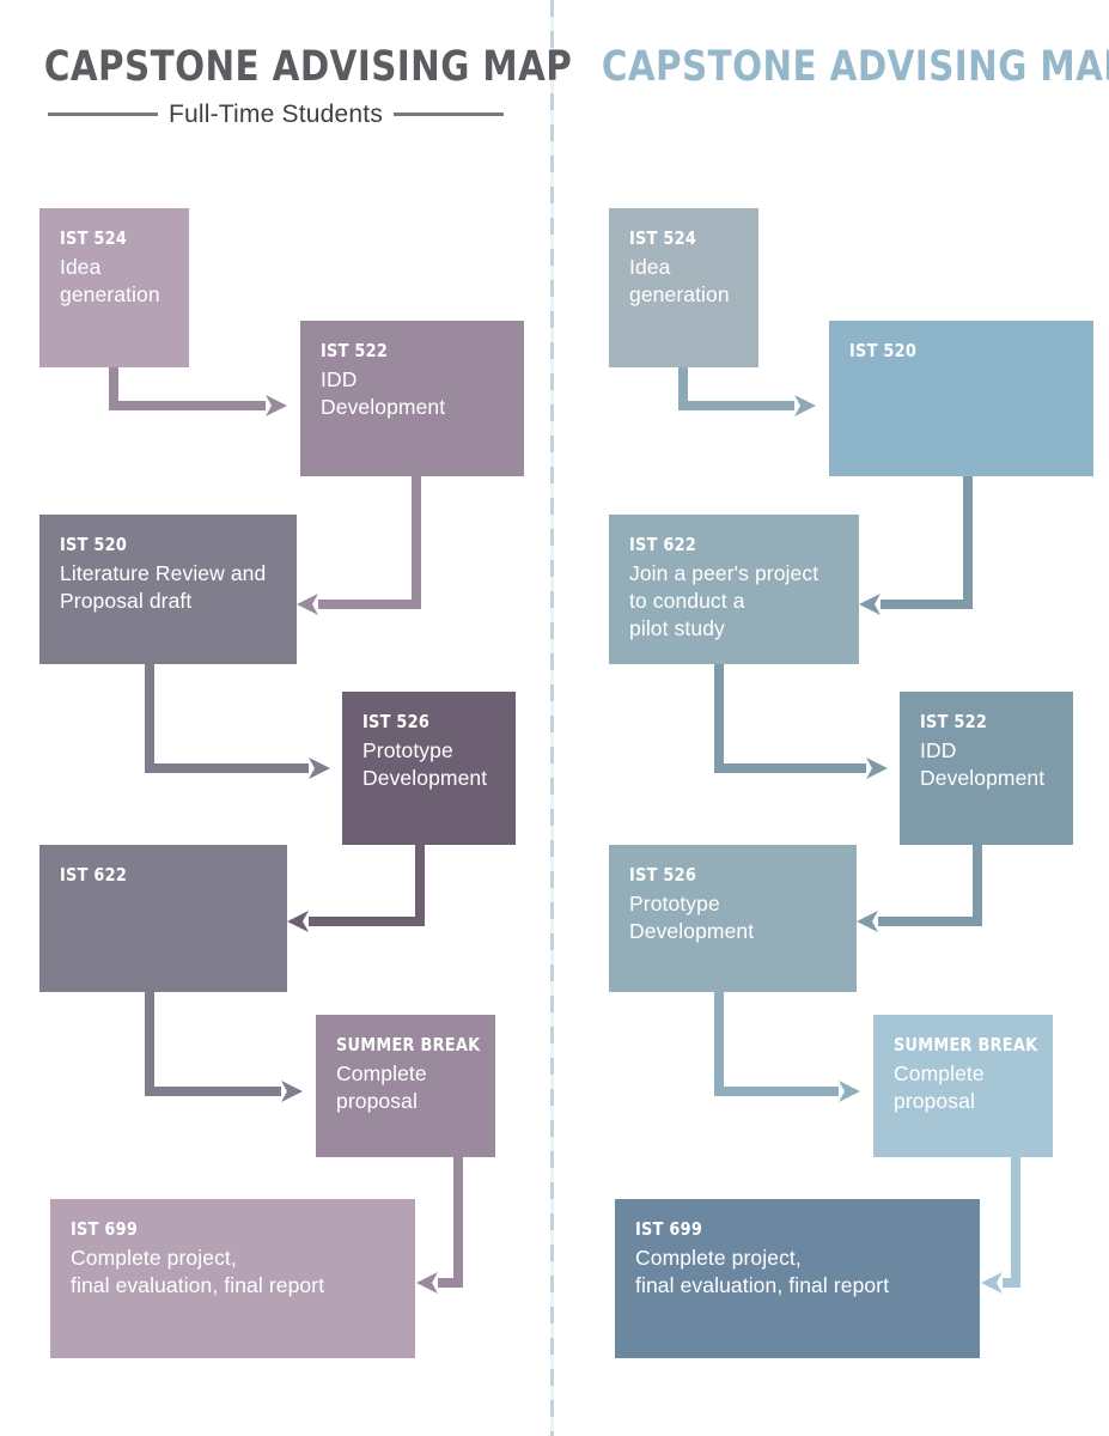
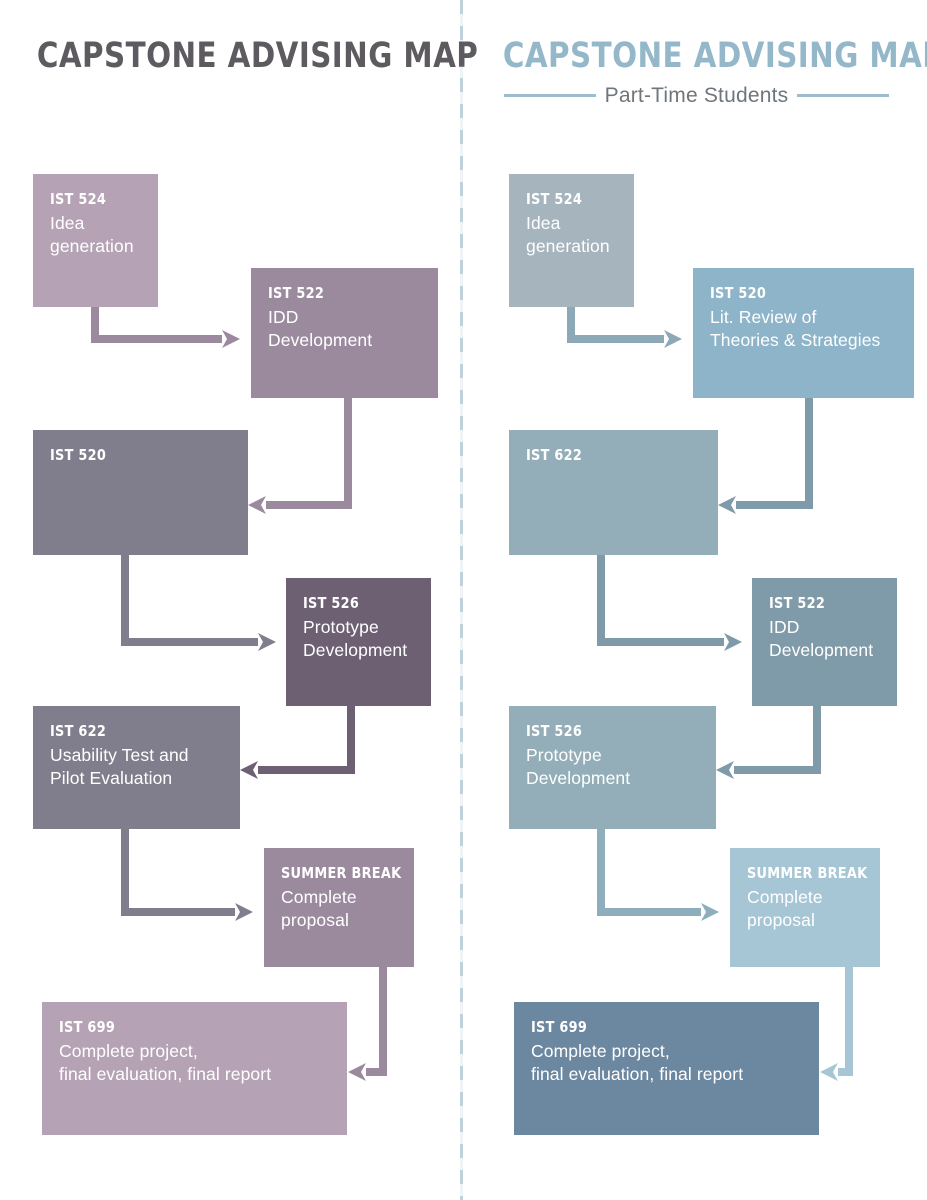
  CAPSTONE ADVISING M
- Full-Time Students
  IST 524
  Idea
  generation
  IST 522
  IDD
  Development
  IST 520
- Literature Review and
- Proposal draft
  IST 526
  Prototype
  Development
  IST 622
+ Usability Test and
+ Pilot Evaluation
  SUMMER BREAK
  Complete
  proposal
  IST 699
  Complete project,
  final evaluation, final report
  CAPSTONE ADVISING M
+ Part-Time Students
  IST 524
  Idea
  generation
  IST 520
+ Lit. Review of
+ Theories & Strategies
  IST 622
- Join a peer's project
- to conduct a
- pilot study
  IST 522
  IDD
  Development
  IST 526
  Prototype
  Development
  SUMMER BREAK
  Complete
  proposal
  IST 699
  Complete project,
  final evaluation, final report
